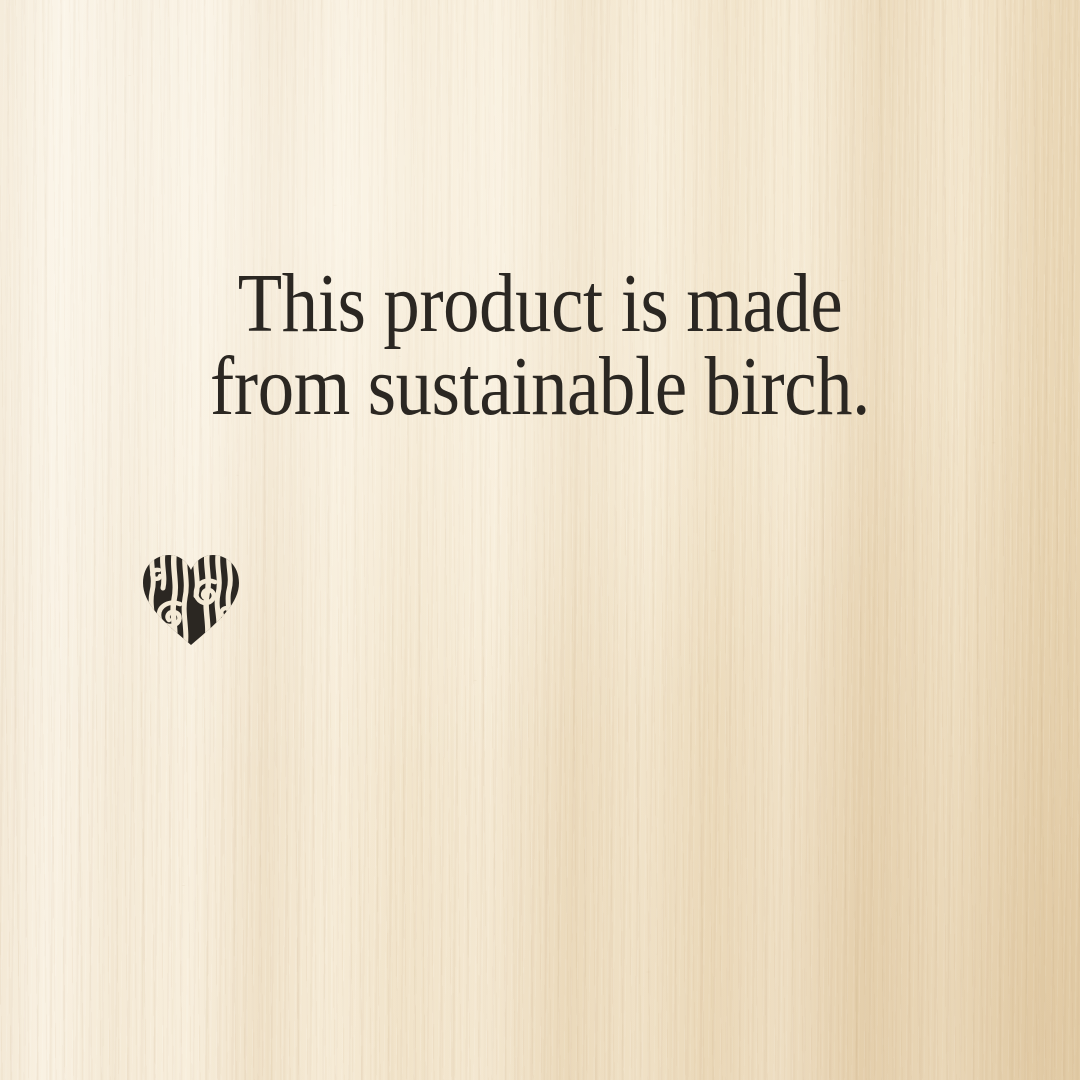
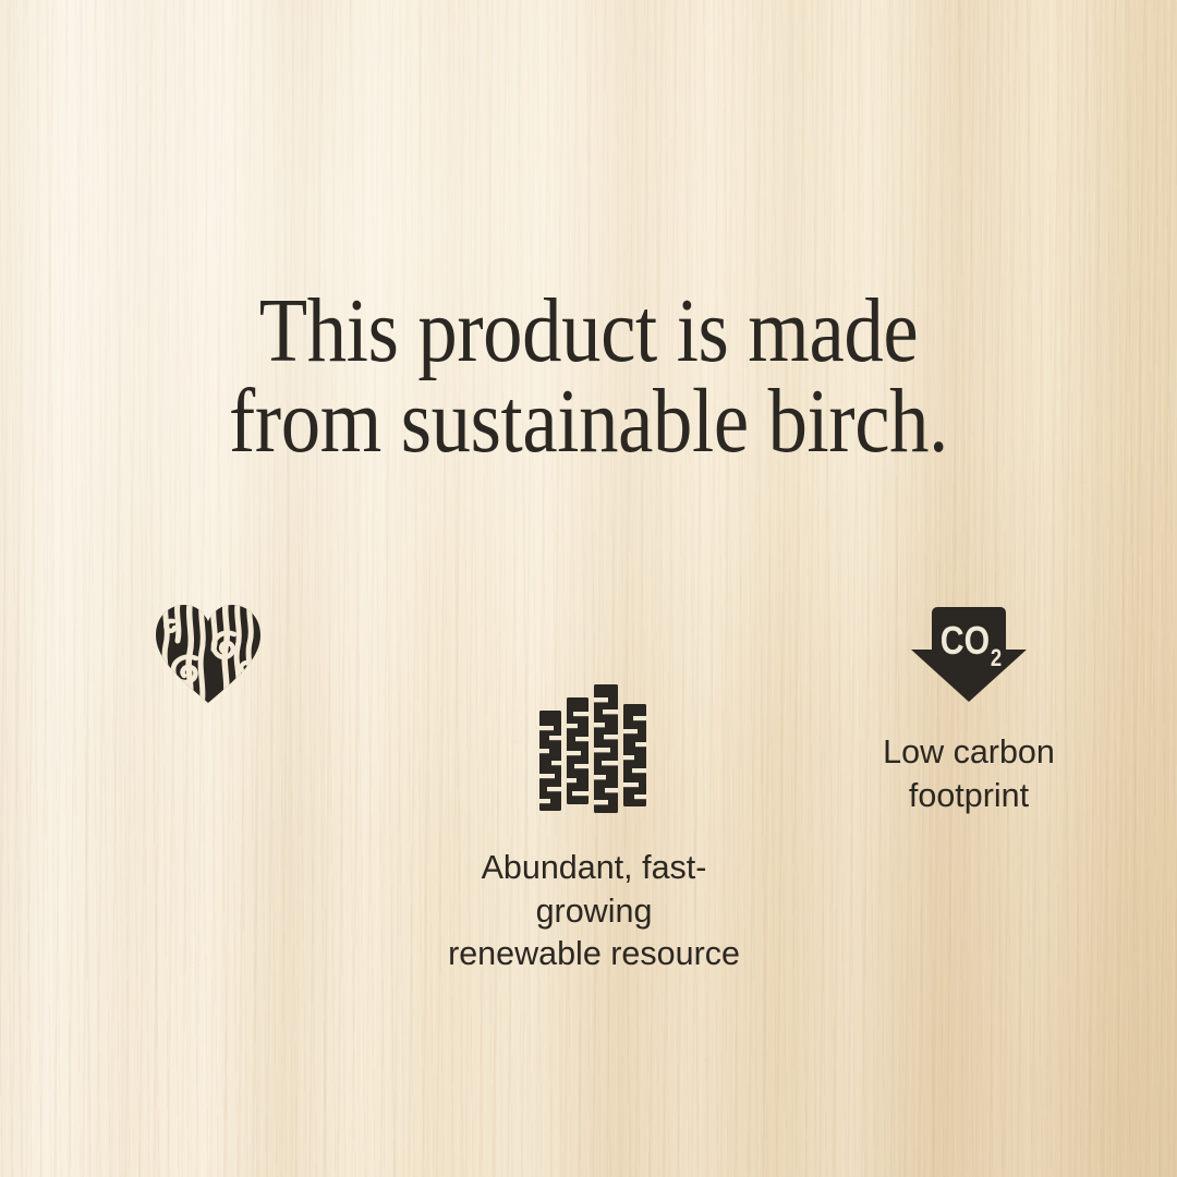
  This product is made
  from sustainable birch.
+ Abundant, fast-growing
+ renewable resource
+ CO
+ 2
+ Low carbon
+ footprint
